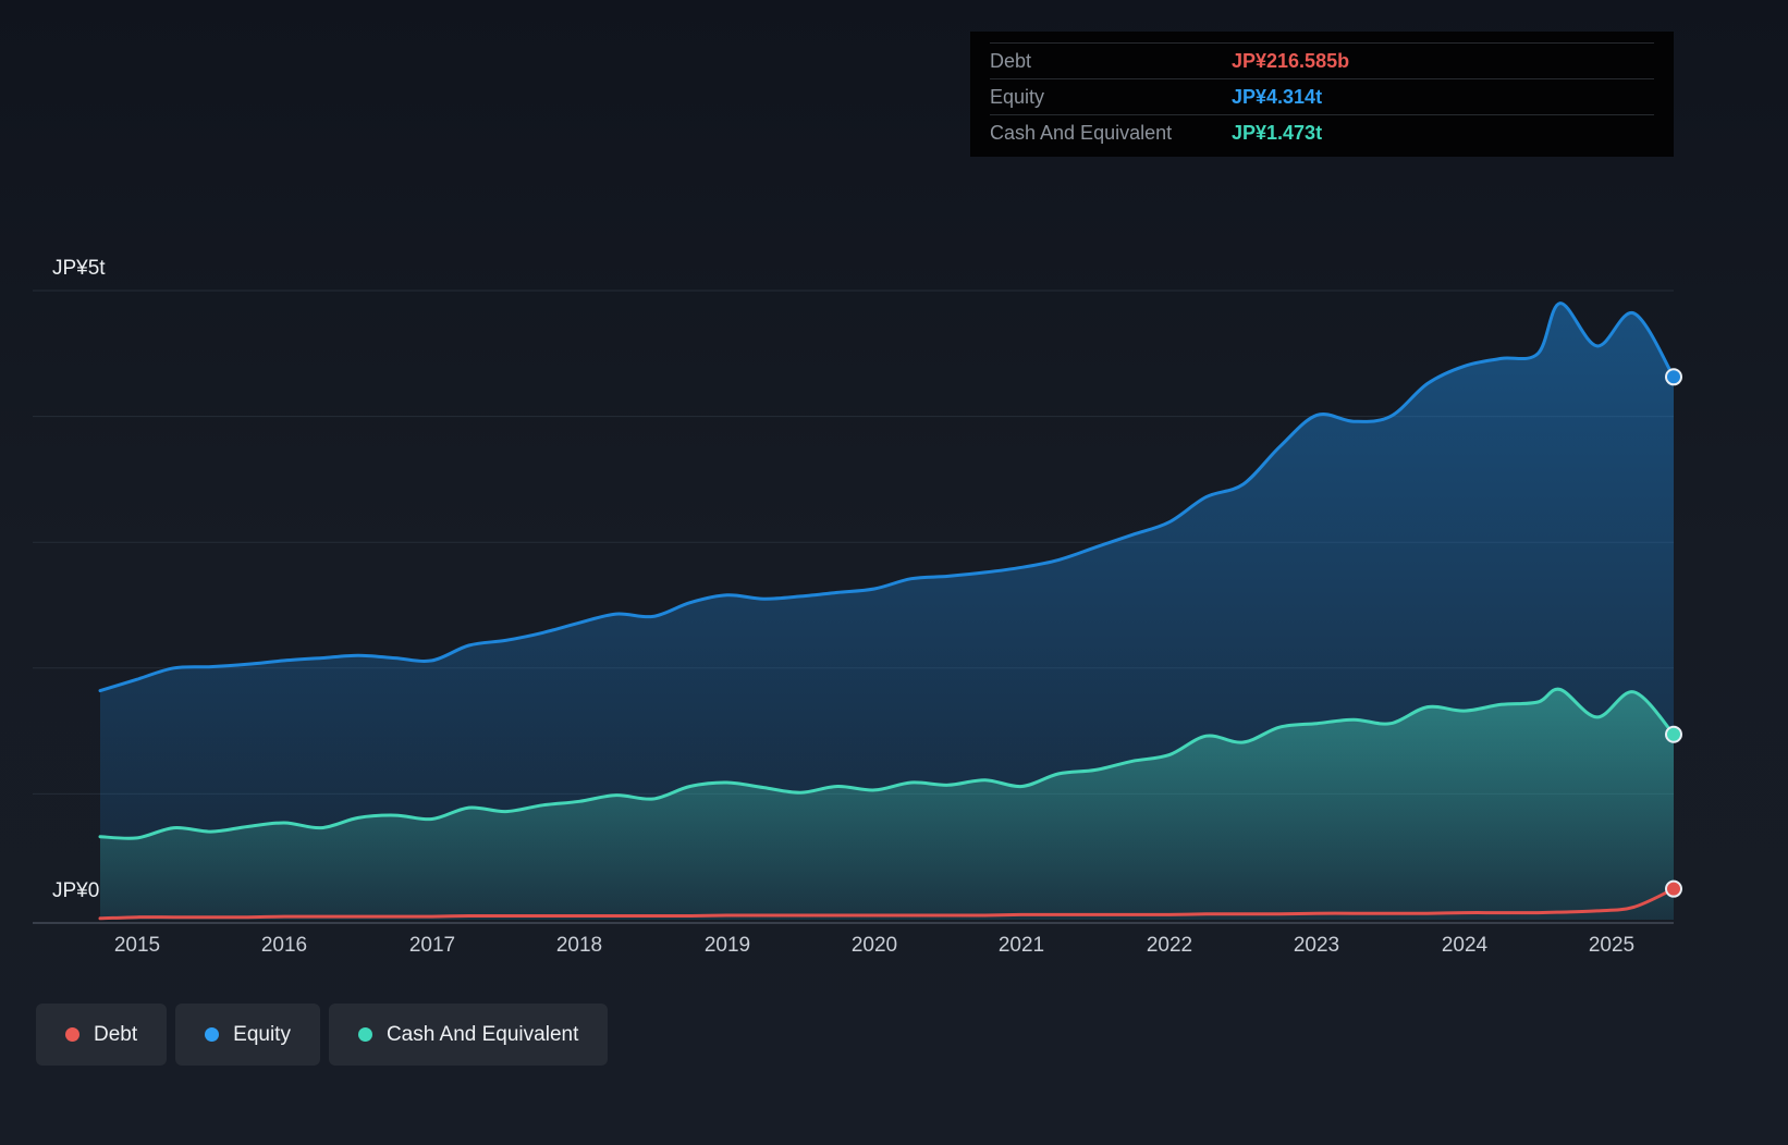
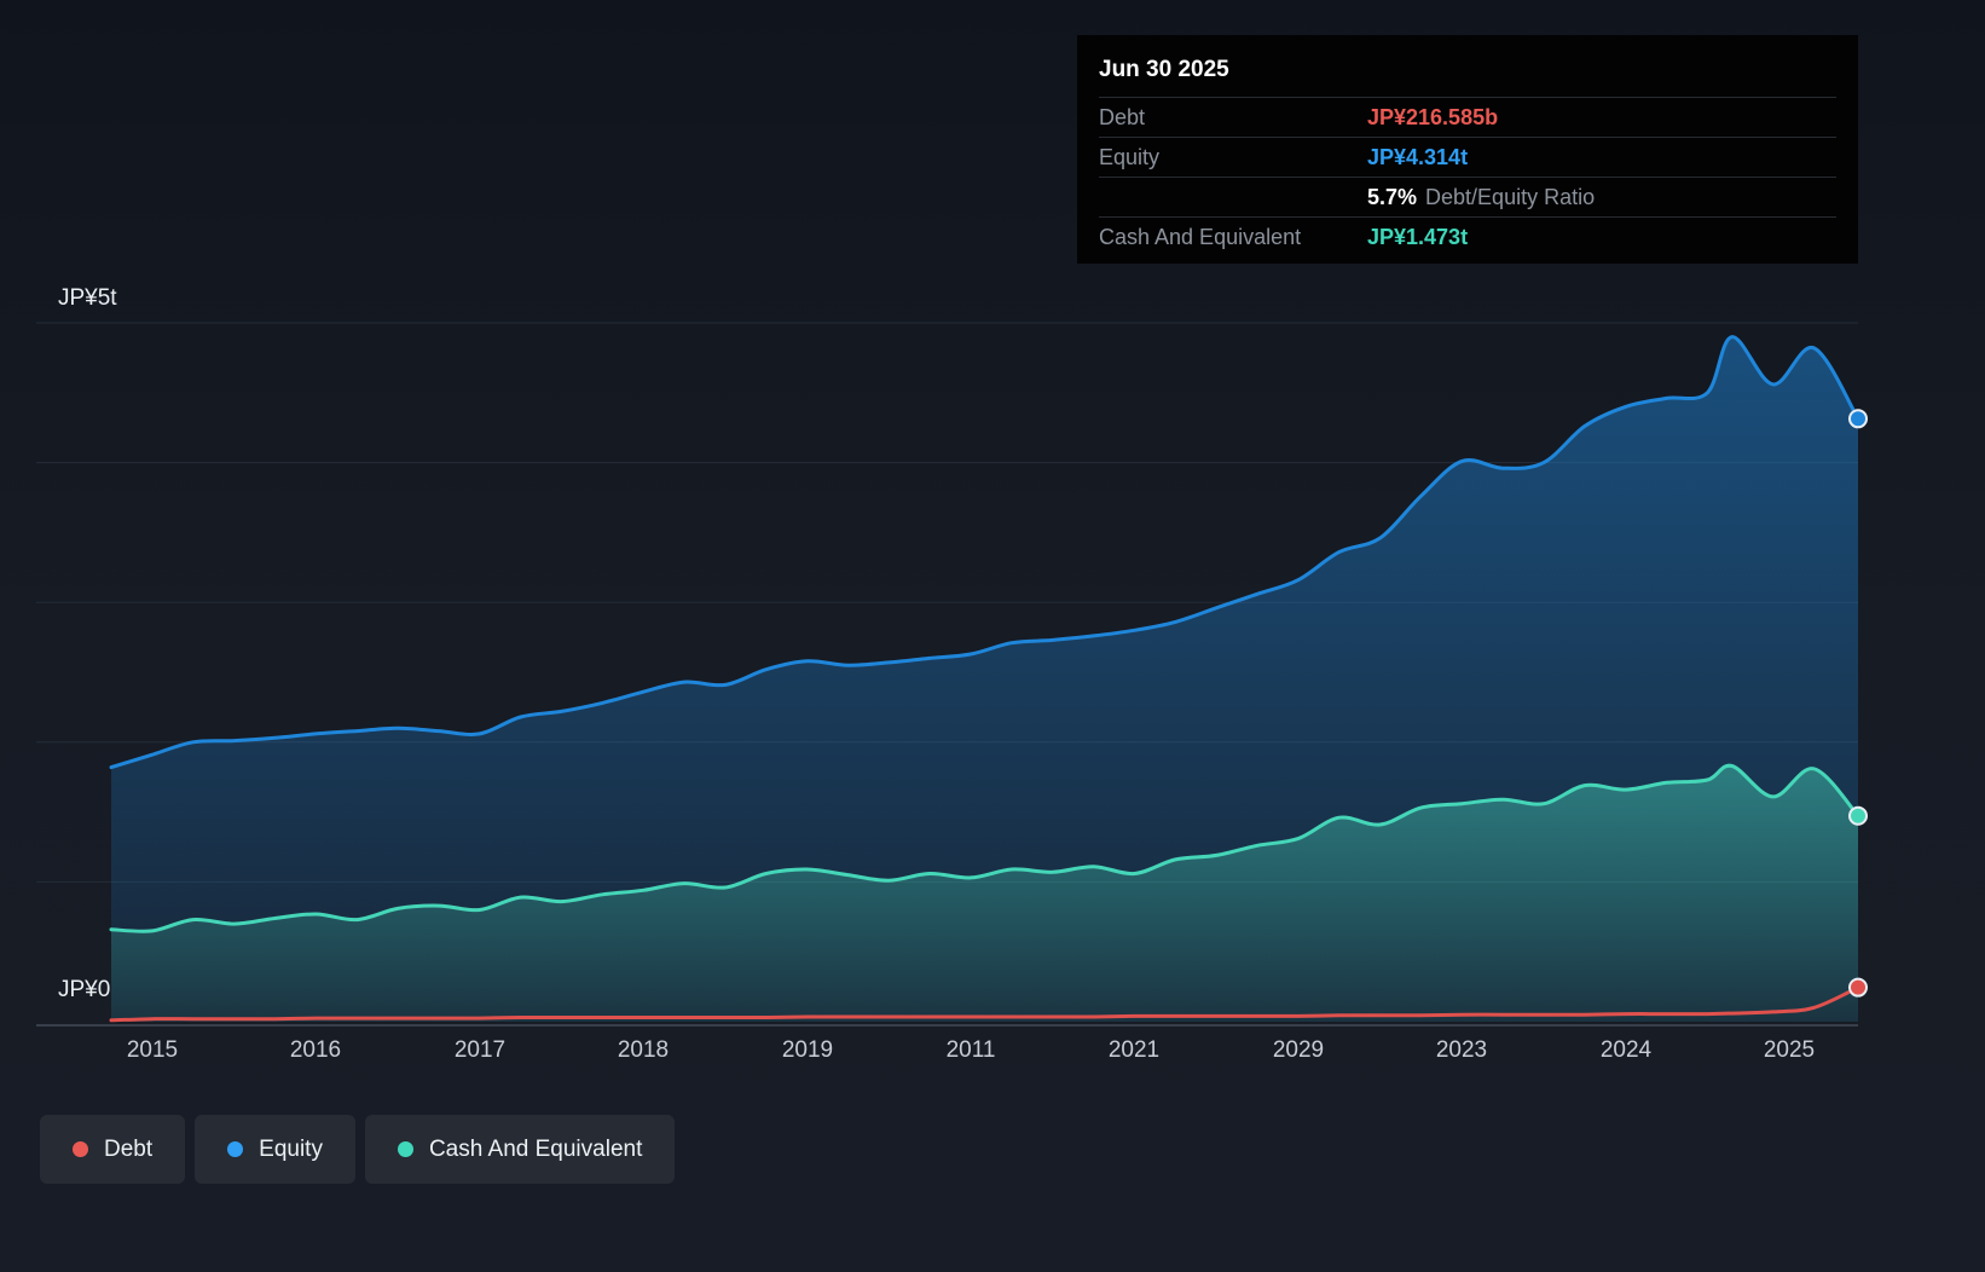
  JP¥5t
  JP¥0
  2015
  2016
  2017
  2018
  2019
- 2020
+ 2011
  2021
- 2022
+ 2029
  2023
  2024
  2025
+ Jun 30 2025
  Debt
  JP¥216.585b
  Equity
  JP¥4.314t
+ 5.7% Debt/Equity Ratio
  Cash And Equivalent
  JP¥1.473t
  Debt
  Equity
  Cash And Equivalent
